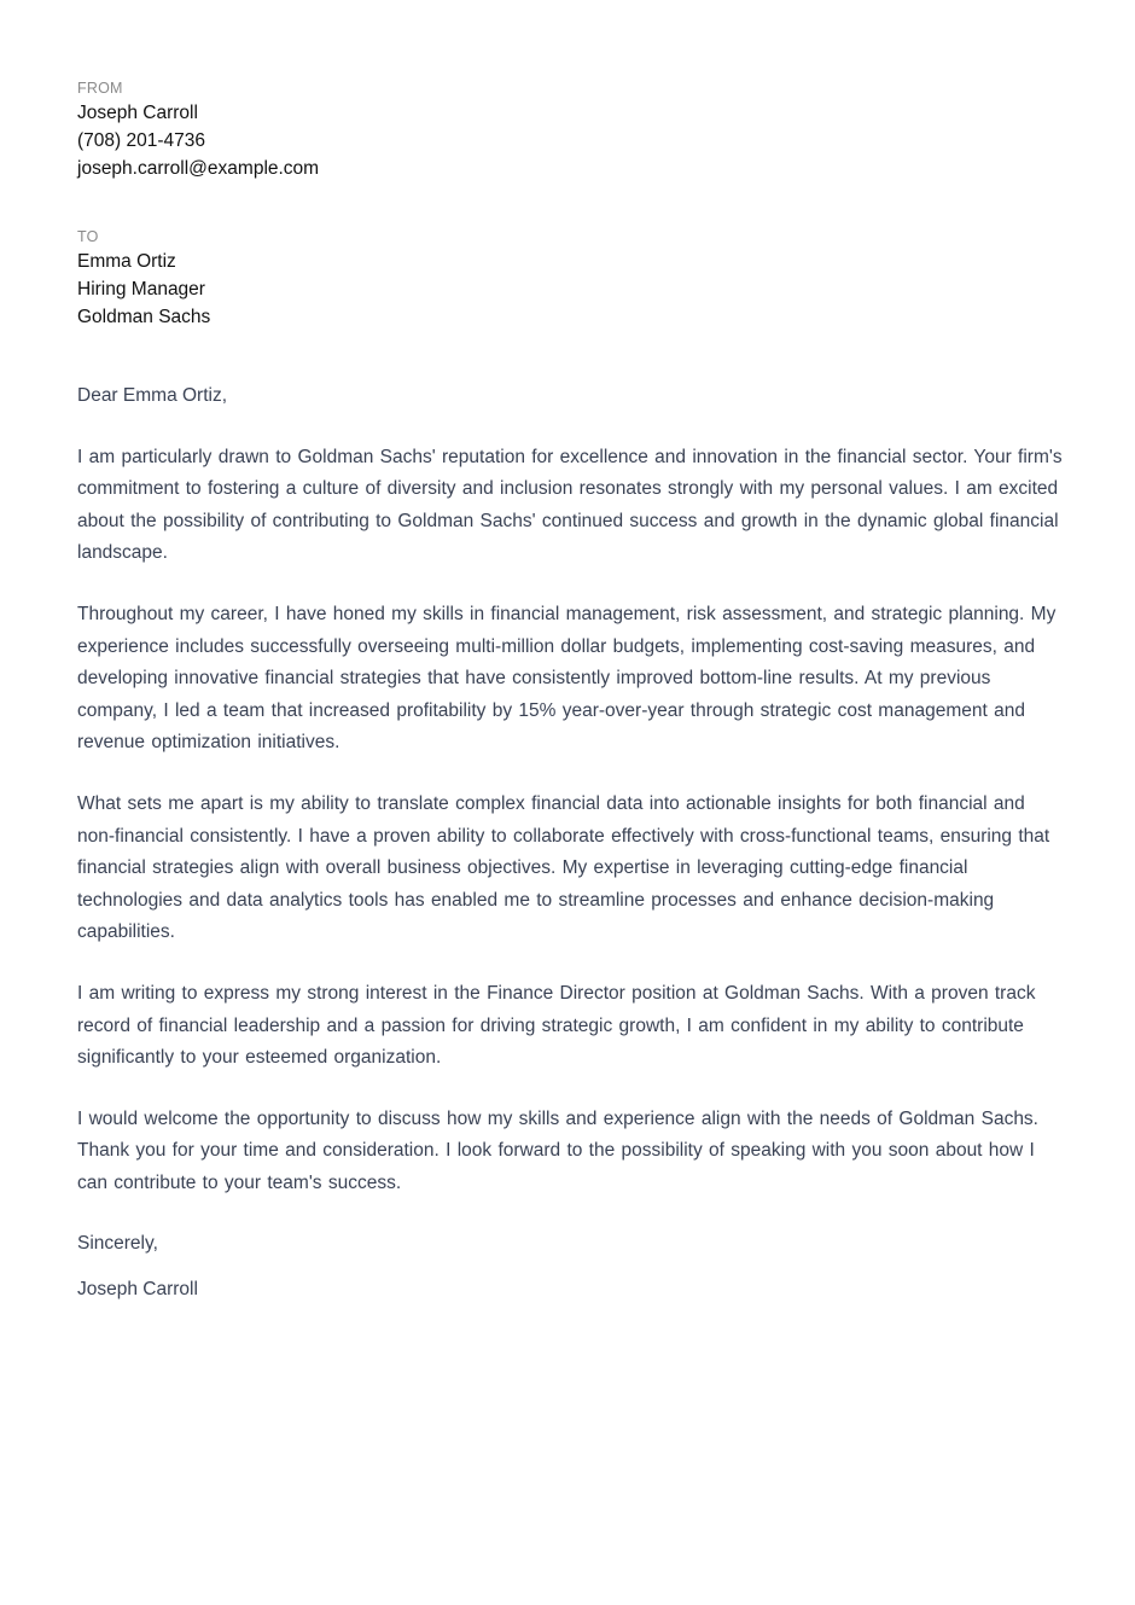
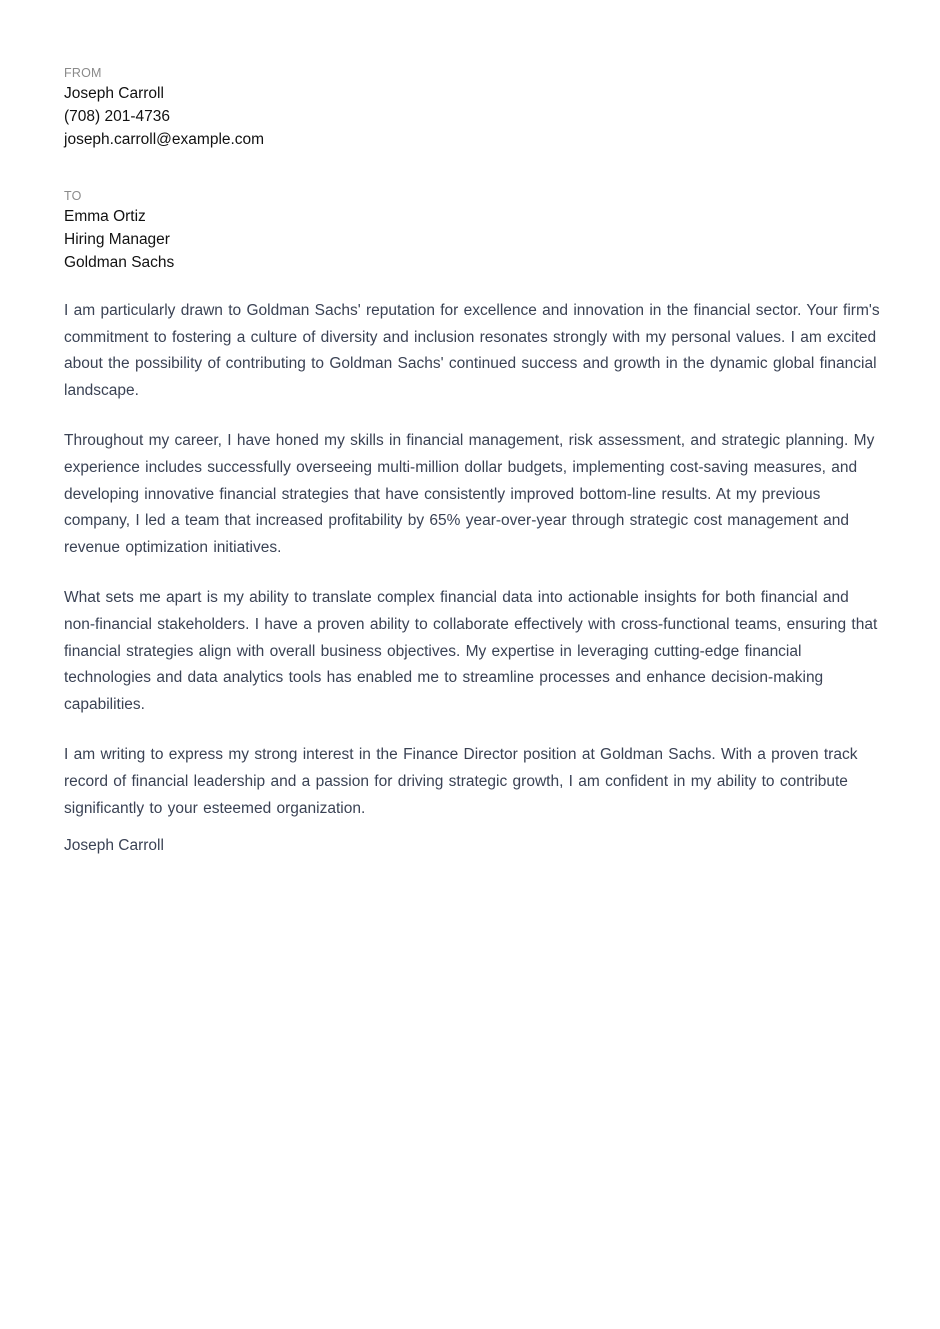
  FROM
  Joseph Carroll
  (708) 201-4736
  joseph.carroll@example.com
  TO
  Emma Ortiz
  Hiring Manager
  Goldman Sachs
- Dear Emma Ortiz,
  I am particularly drawn to Goldman Sachs' reputation for excellence and innovation in the financial sector. Your firm's commitment to fostering a culture of diversity and inclusion resonates strongly with my personal values. I am excited about the possibility of contributing to Goldman Sachs' continued success and growth in the dynamic global financial landscape.
- Throughout my career, I have honed my skills in financial management, risk assessment, and strategic planning. My experience includes successfully overseeing multi-million dollar budgets, implementing cost-saving measures, and developing innovative financial strategies that have consistently improved bottom-line results. At my previous company, I led a team that increased profitability by 15% year-over-year through strategic cost management and revenue optimization initiatives.
+ Throughout my career, I have honed my skills in financial management, risk assessment, and strategic planning. My experience includes successfully overseeing multi-million dollar budgets, implementing cost-saving measures, and developing innovative financial strategies that have consistently improved bottom-line results. At my previous company, I led a team that increased profitability by 65% year-over-year through strategic cost management and revenue optimization initiatives.
- What sets me apart is my ability to translate complex financial data into actionable insights for both financial and non-financial consistently. I have a proven ability to collaborate effectively with cross-functional teams, ensuring that financial strategies align with overall business objectives. My expertise in leveraging cutting-edge financial technologies and data analytics tools has enabled me to streamline processes and enhance decision-making capabilities.
+ What sets me apart is my ability to translate complex financial data into actionable insights for both financial and non-financial stakeholders. I have a proven ability to collaborate effectively with cross-functional teams, ensuring that financial strategies align with overall business objectives. My expertise in leveraging cutting-edge financial technologies and data analytics tools has enabled me to streamline processes and enhance decision-making capabilities.
  I am writing to express my strong interest in the Finance Director position at Goldman Sachs. With a proven track record of financial leadership and a passion for driving strategic growth, I am confident in my ability to contribute significantly to your esteemed organization.
- I would welcome the opportunity to discuss how my skills and experience align with the needs of Goldman Sachs. Thank you for your time and consideration. I look forward to the possibility of speaking with you soon about how I can contribute to your team's success.
- Sincerely,
  Joseph Carroll
